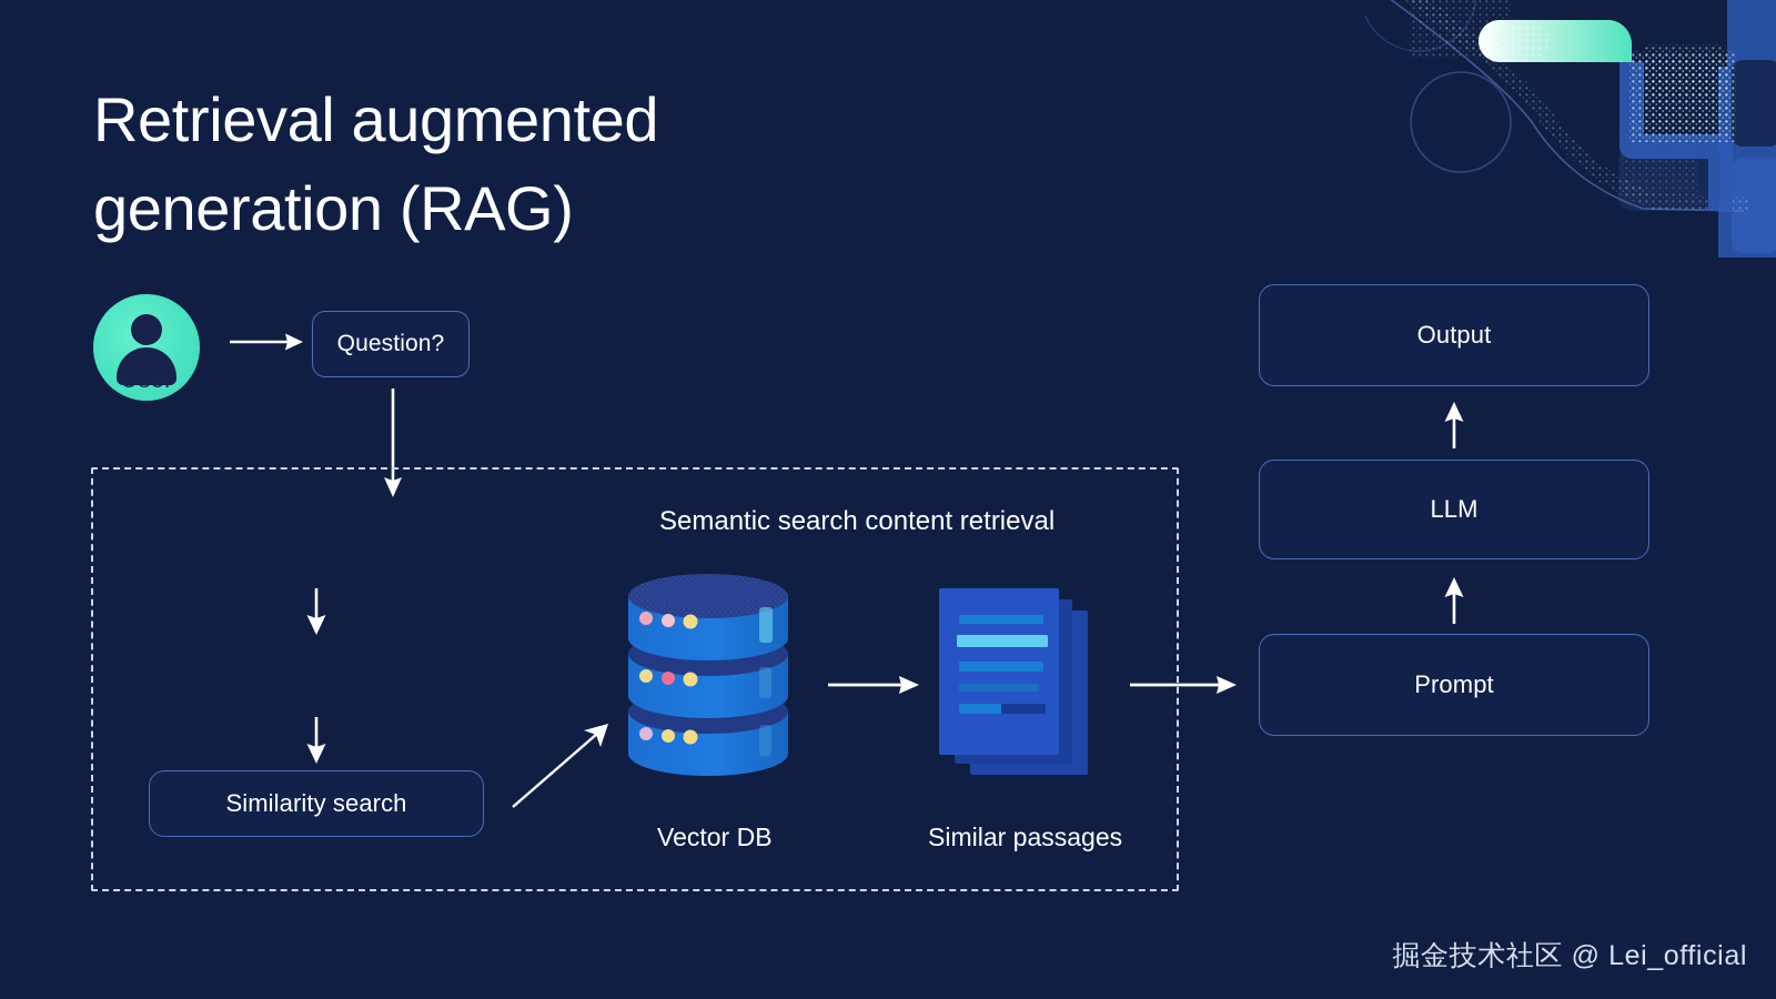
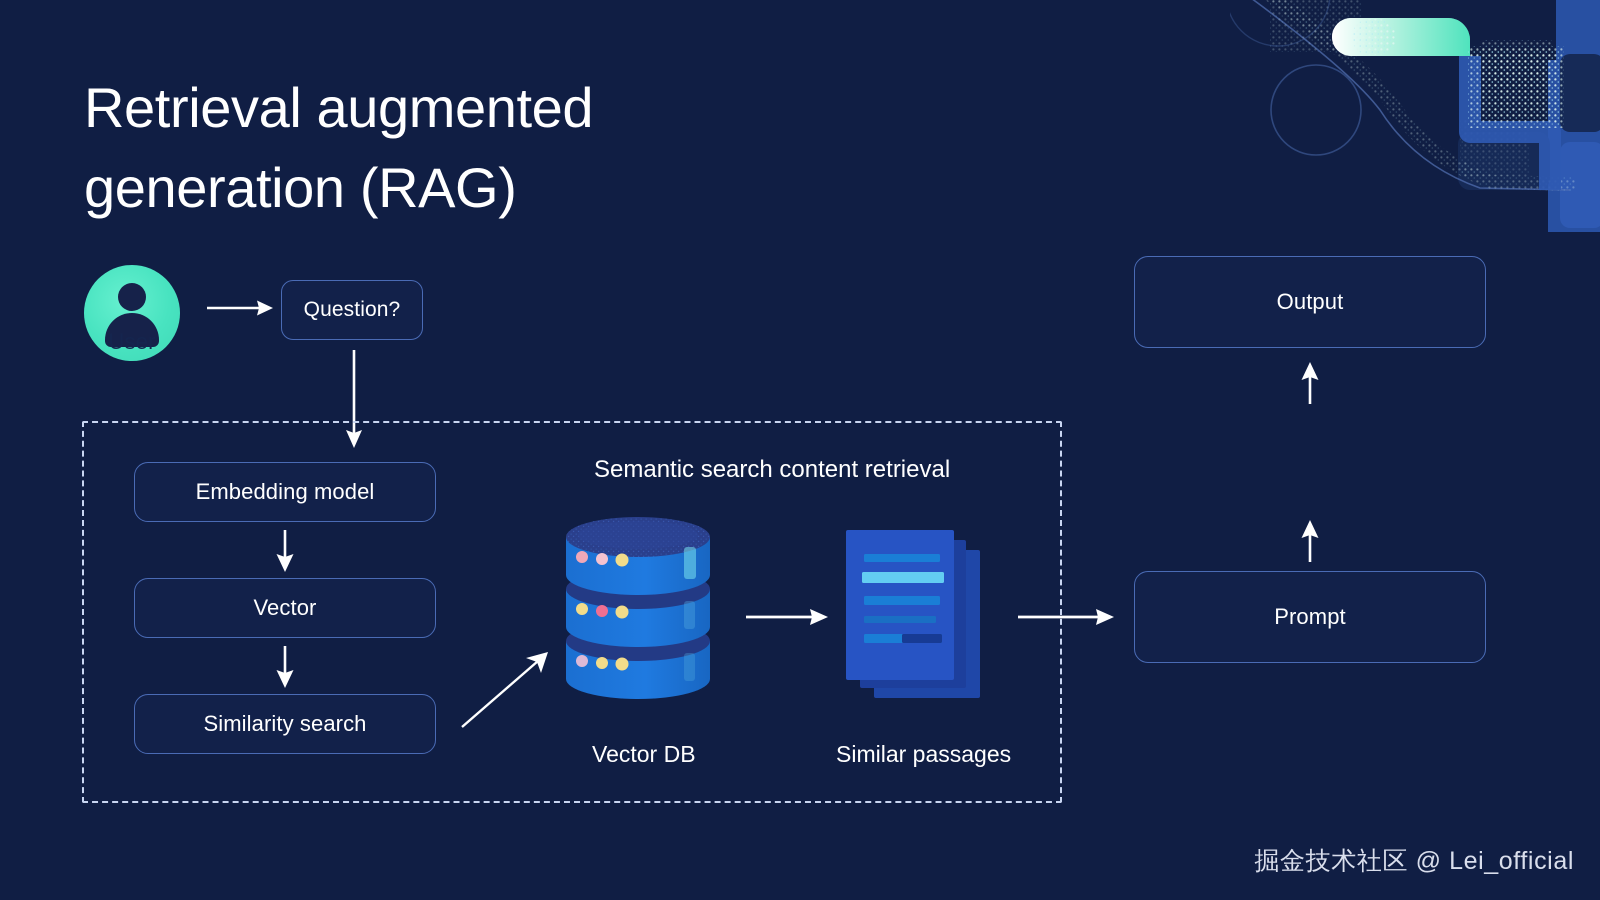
  Retrieval augmented
  generation (RAG)
  User
  Question?
  Semantic search content retrieval
+ Embedding model
+ Vector
  Similarity search
  Vector DB
  Similar passages
  Output
- LLM
  Prompt
  掘金技术社区 @ Lei_official
